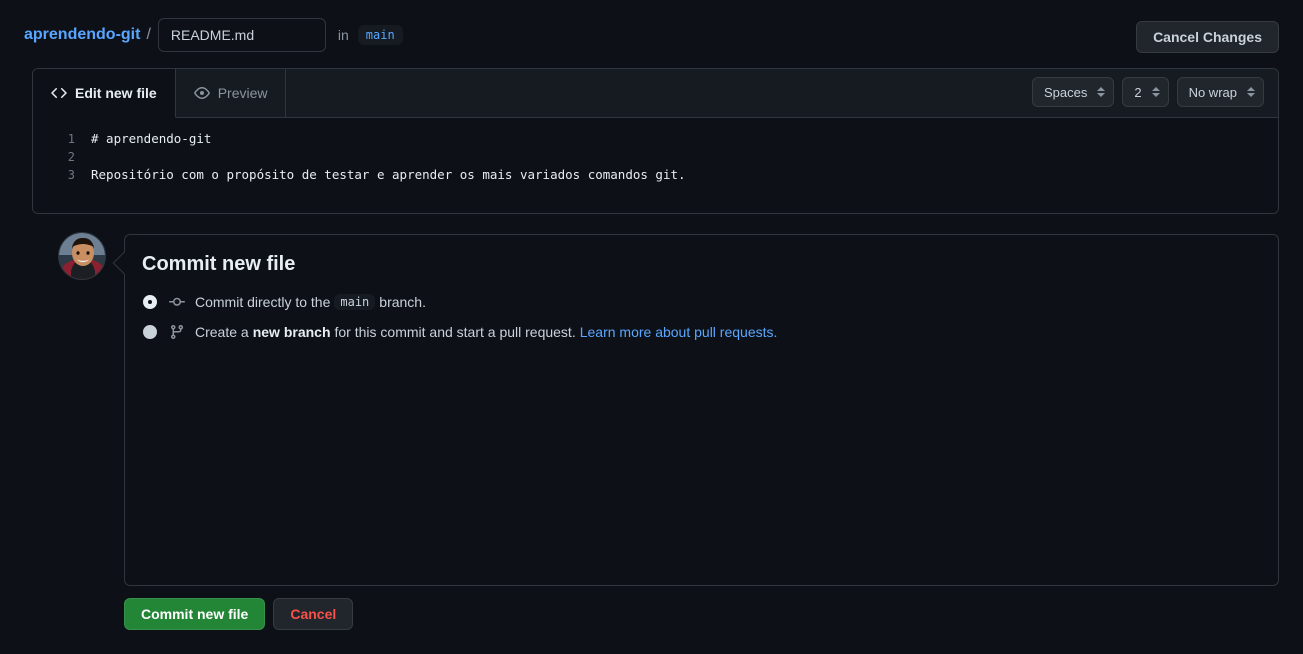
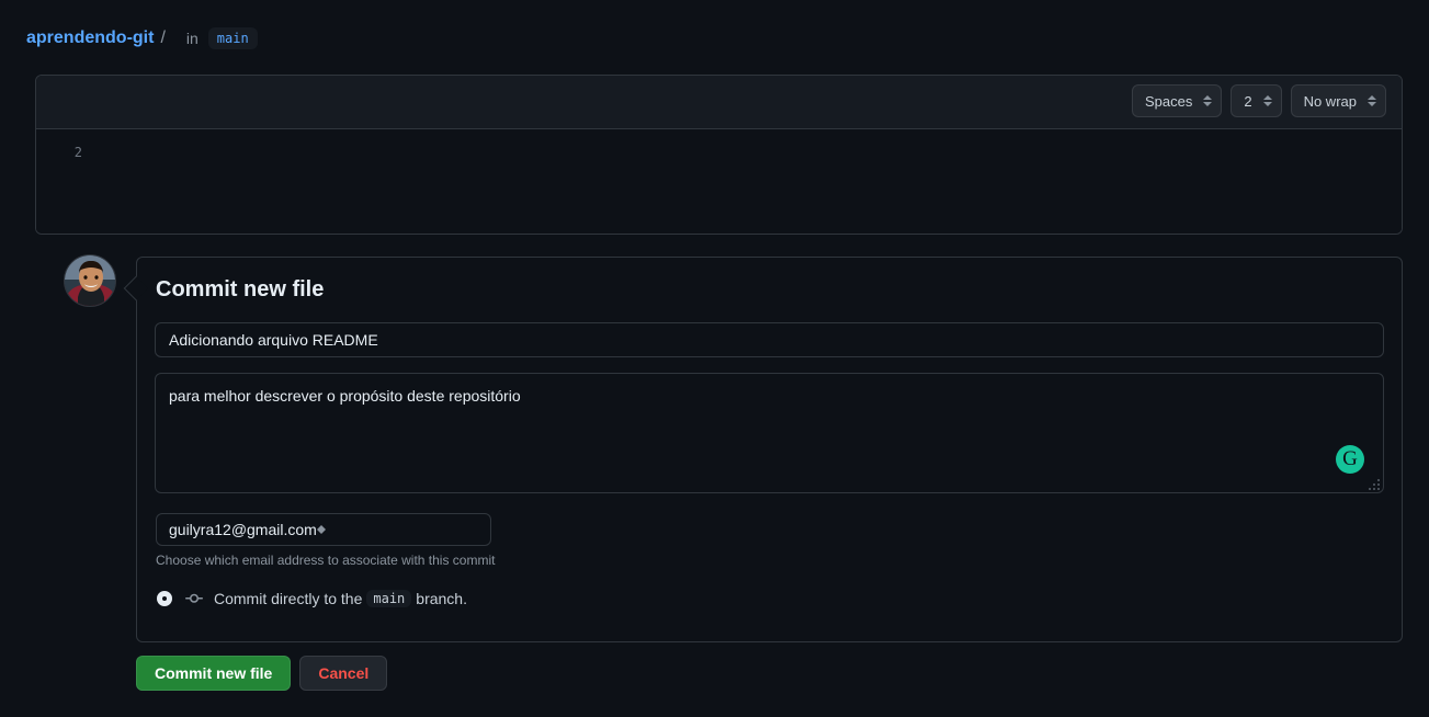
  aprendendo-git
  /
- README.md
  in
  main
- Cancel Changes
- Edit new file
- Preview
  Spaces
  2
  No wrap
- 1
- # aprendendo-git
  2
- 3
- Repositório com o propósito de testar e aprender os mais variados comandos git.
  Commit new file
+ Adicionando arquivo README
+ para melhor descrever o propósito deste repositório
+ G
+ guilyra12@gmail.com
+ Choose which email address to associate with this commit
  Commit directly to the
  main
  branch.
- Create a
- new branch
- for this commit and start a pull request.
- Learn more about pull requests.
  Commit new file
  Cancel
